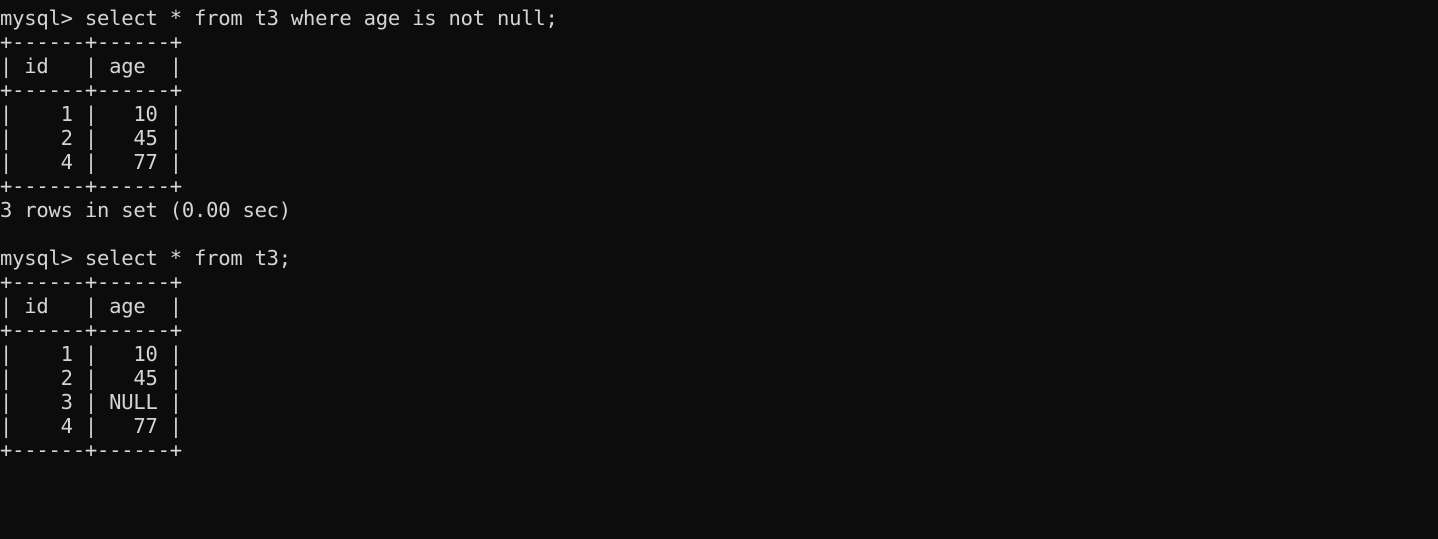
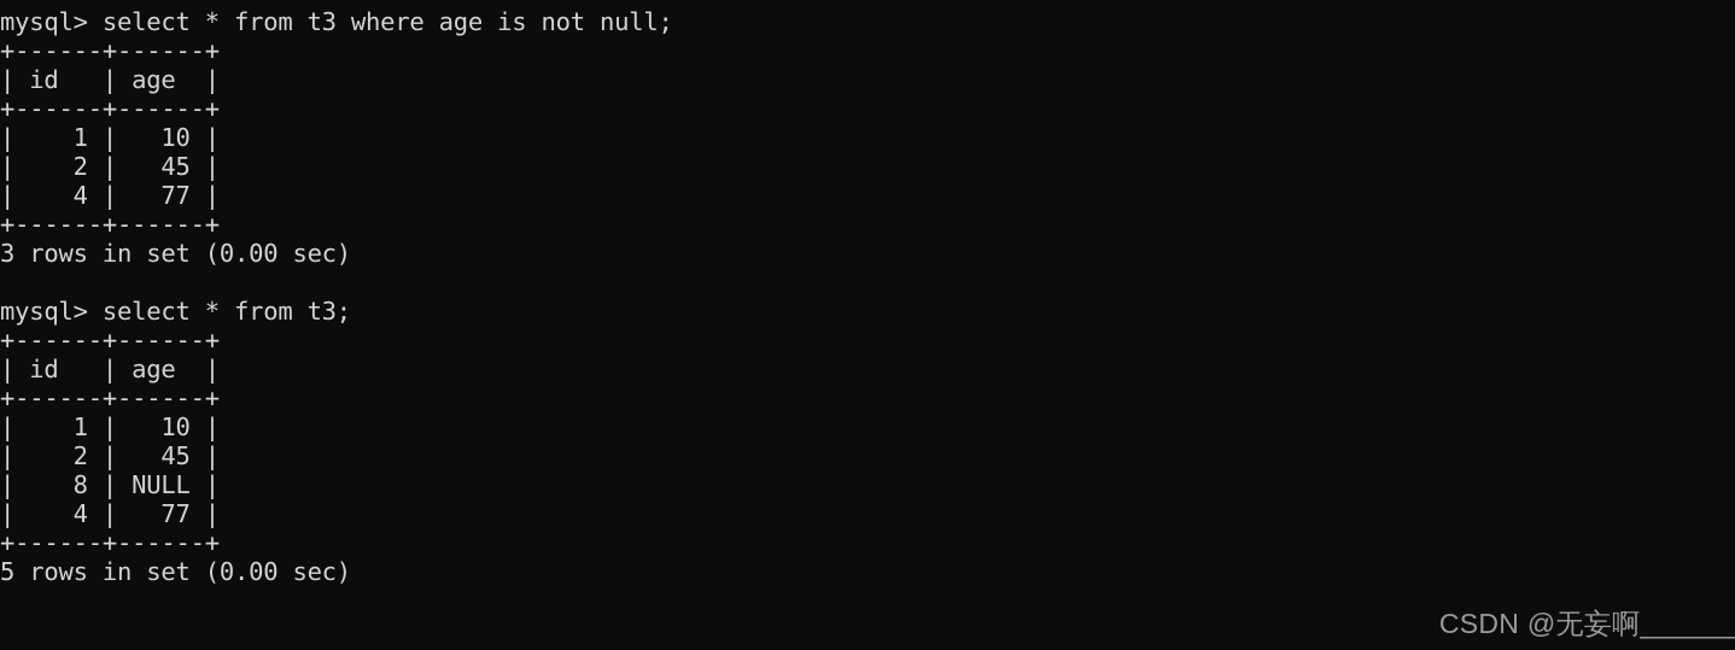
  mysql> select * from t3 where age is not null;
  +------+------+
  | id | age |
  +------+------+
  | 1 | 10 |
  | 2 | 45 |
  | 4 | 77 |
  +------+------+
  3 rows in set (0.00 sec)
  mysql> select * from t3;
  +------+------+
  | id | age |
  +------+------+
  | 1 | 10 |
  | 2 | 45 |
- | 3 | NULL |
+ | 8 | NULL |
  | 4 | 77 |
  +------+------+
+ 5 rows in set (0.00 sec)
+ CSDN @无妄啊______
